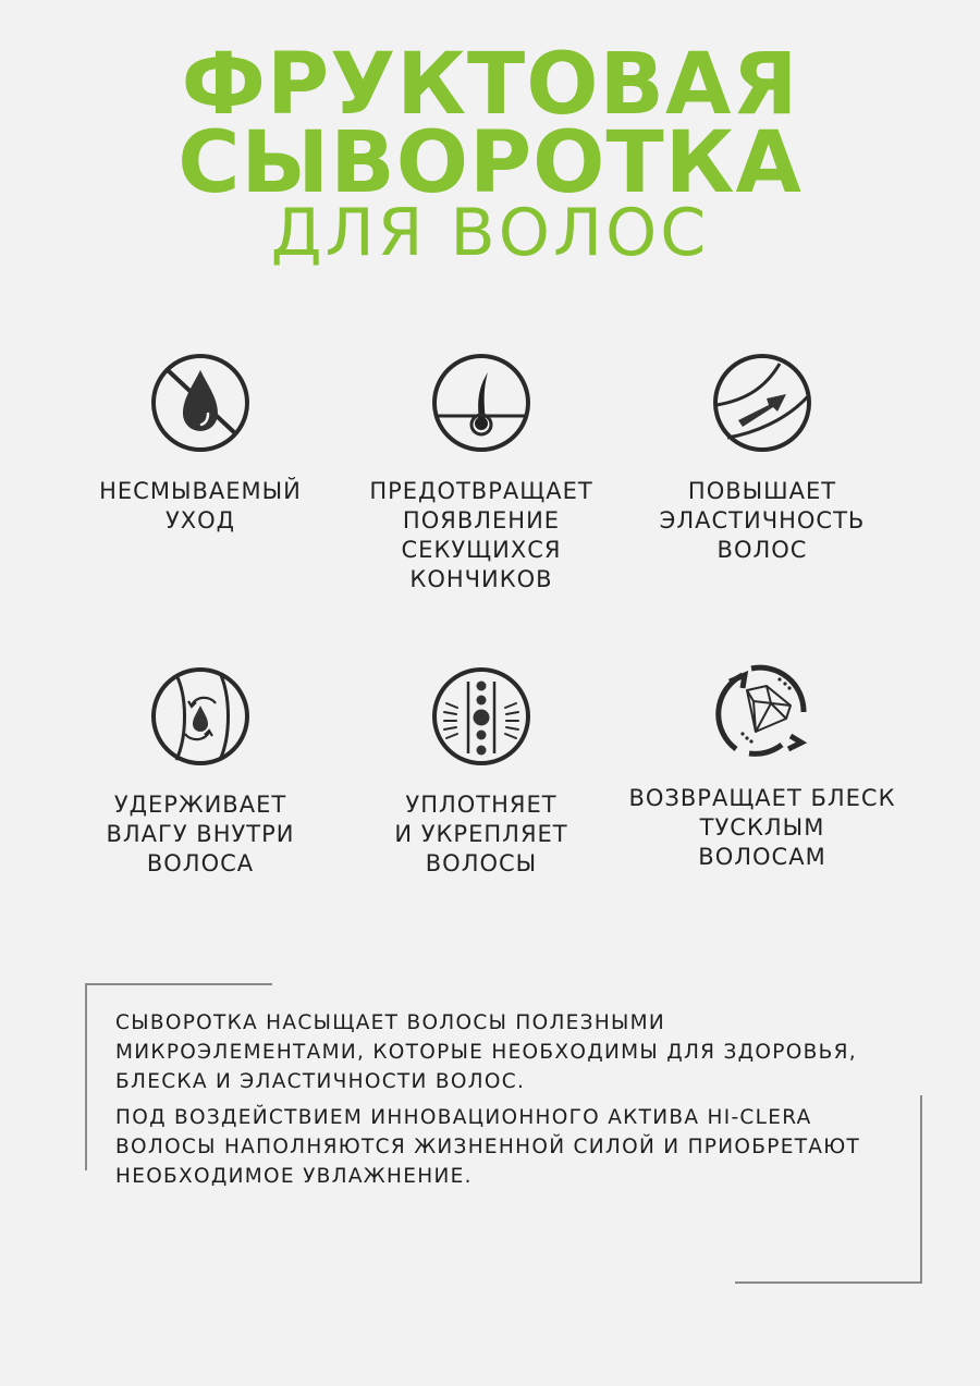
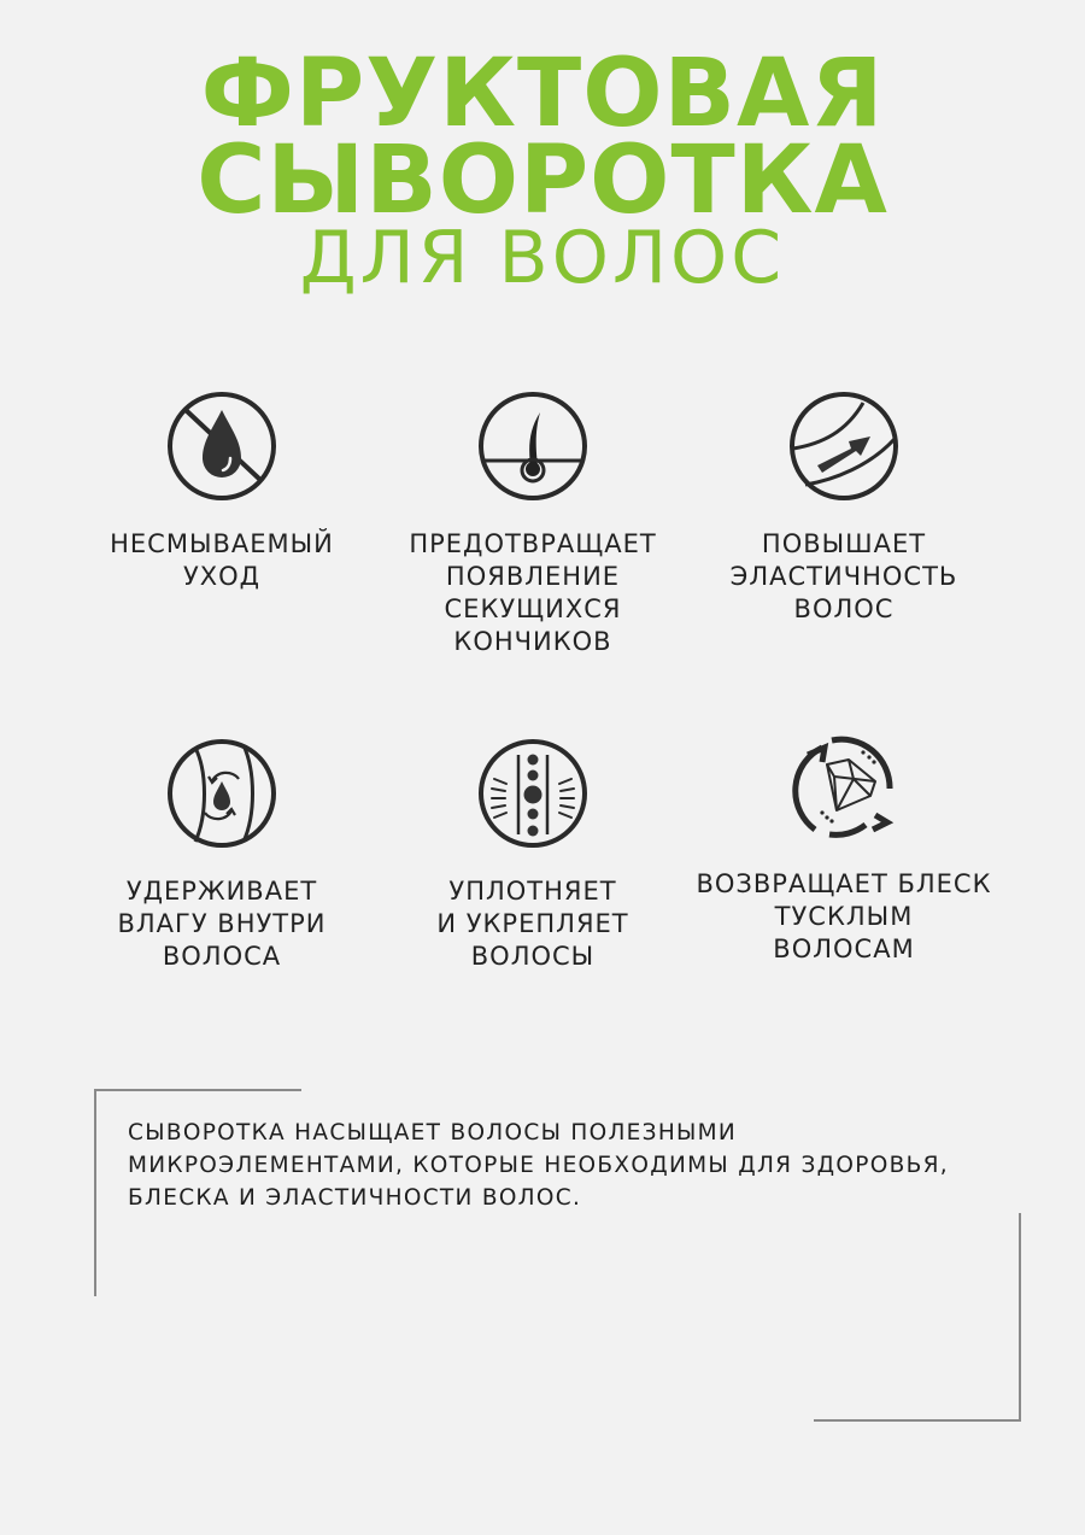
  ФРУКТОВАЯ
  СЫВОРОТКА
  ДЛЯ ВОЛОС
  НЕСМЫВАЕМЫЙ
  УХОД
  ПРЕДОТВРАЩАЕТ
  ПОЯВЛЕНИЕ
  СЕКУЩИХСЯ
  КОНЧИКОВ
  ПОВЫШАЕТ
  ЭЛАСТИЧНОСТЬ
  ВОЛОС
  УДЕРЖИВАЕТ
  ВЛАГУ ВНУТРИ
  ВОЛОСА
  УПЛОТНЯЕТ
  И УКРЕПЛЯЕТ
  ВОЛОСЫ
  ВОЗВРАЩАЕТ БЛЕСК
  ТУСКЛЫМ
  ВОЛОСАМ
  СЫВОРОТКА НАСЫЩАЕТ ВОЛОСЫ ПОЛЕЗНЫМИ
  МИКРОЭЛЕМЕНТАМИ, КОТОРЫЕ НЕОБХОДИМЫ ДЛЯ ЗДОРОВЬЯ,
  БЛЕСКА И ЭЛАСТИЧНОСТИ ВОЛОС.
- ПОД ВОЗДЕЙСТВИЕМ ИННОВАЦИОННОГО АКТИВА HI-CLERA
- ВОЛОСЫ НАПОЛНЯЮТСЯ ЖИЗНЕННОЙ СИЛОЙ И ПРИОБРЕТАЮТ
- НЕОБХОДИМОЕ УВЛАЖНЕНИЕ.
